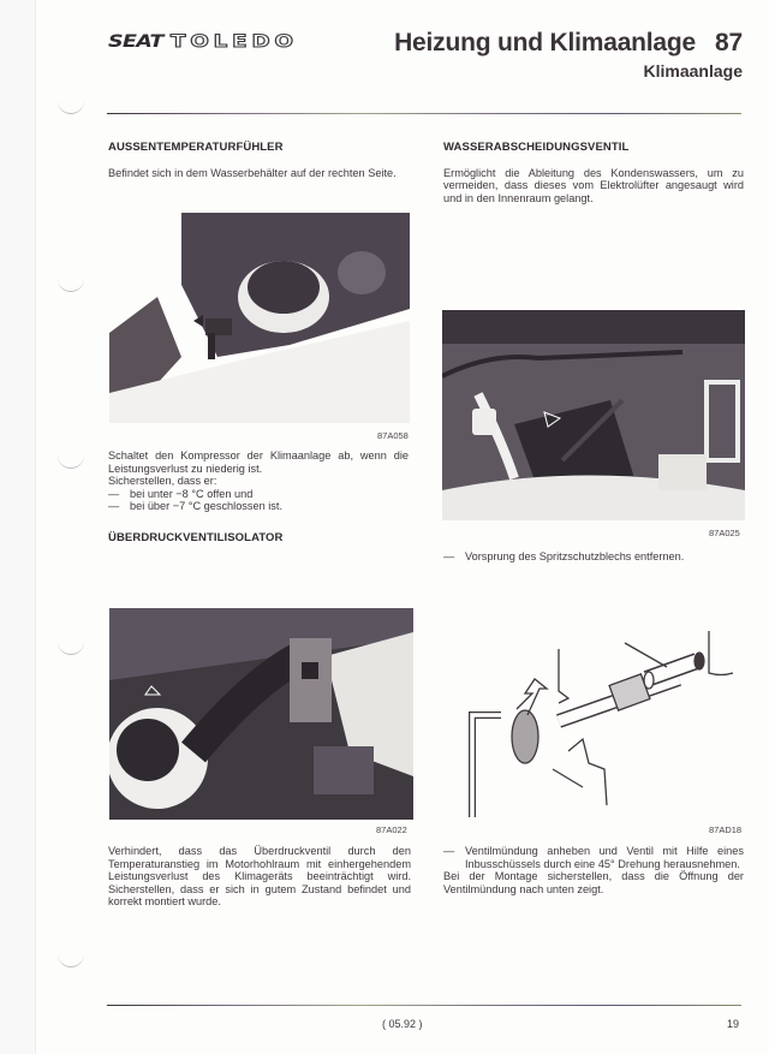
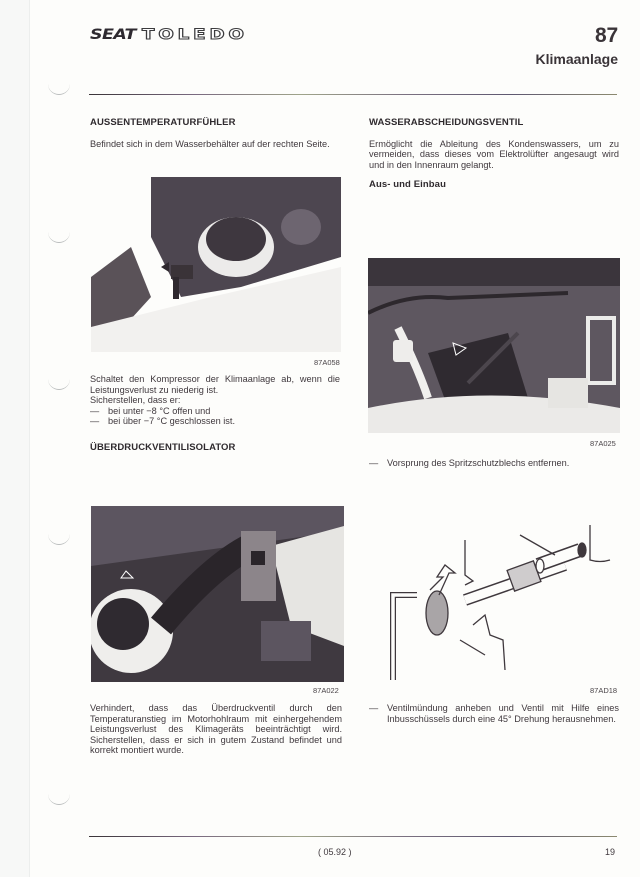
  SEAT
  TOLEDO
- Heizung und Klimaanlage
  87
  Klimaanlage
  AUSSENTEMPERATURFÜHLER
  Befindet sich in dem Wasserbehälter auf der rechten Seite.
  87A058
  Schaltet den Kompressor der Klimaanlage ab, wenn die Leistungsverlust zu niederig ist.
  Sicherstellen, dass er:
  —
  bei unter −8 °C offen und
  —
  bei über −7 °C geschlossen ist.
  ÜBERDRUCKVENTILISOLATOR
  87A022
  Verhindert, dass das Überdruckventil durch den Temperaturanstieg im Motorhohlraum mit einhergehendem Leistungsverlust des Klimageräts beeinträchtigt wird. Sicherstellen, dass er sich in gutem Zustand befindet und korrekt montiert wurde.
  WASSERABSCHEIDUNGSVENTIL
  Ermöglicht die Ableitung des Kondenswassers, um zu vermeiden, dass dieses vom Elektrolüfter angesaugt wird und in den Innenraum gelangt.
+ Aus- und Einbau
  87A025
  —
  Vorsprung des Spritzschutzblechs entfernen.
  87AD18
  —
  Ventilmündung anheben und Ventil mit Hilfe eines Inbusschüssels durch eine 45° Drehung herausnehmen.
- Bei der Montage sicherstellen, dass die Öffnung der Ventilmündung nach unten zeigt.
  ( 05.92 )
  19
